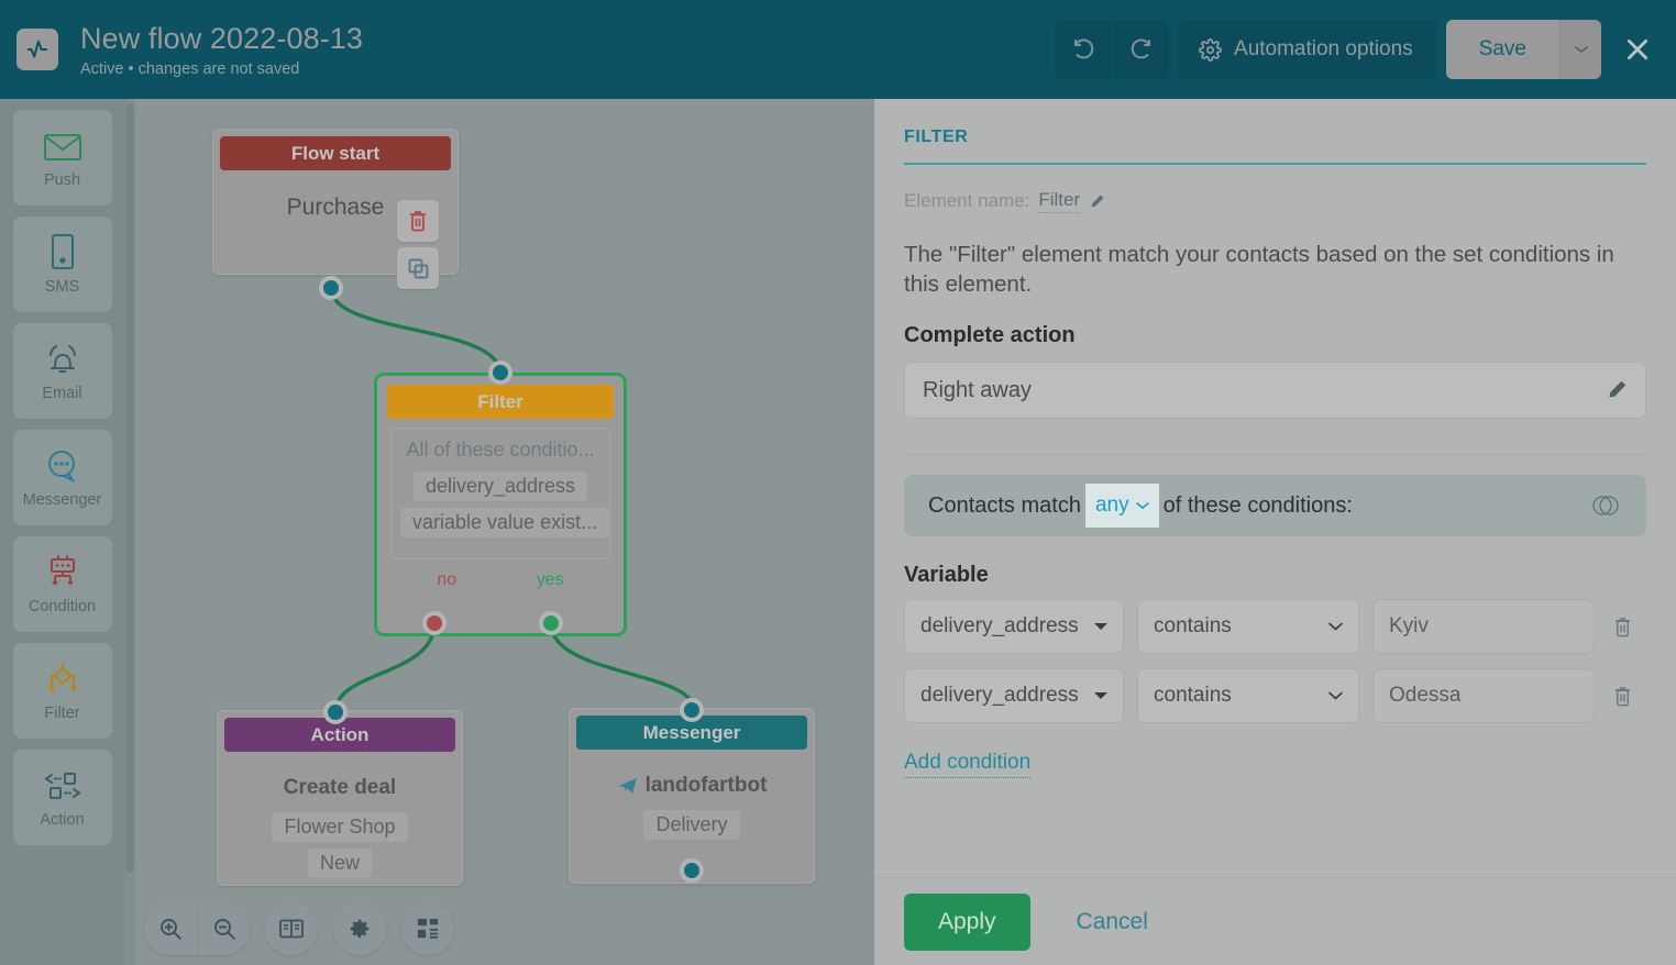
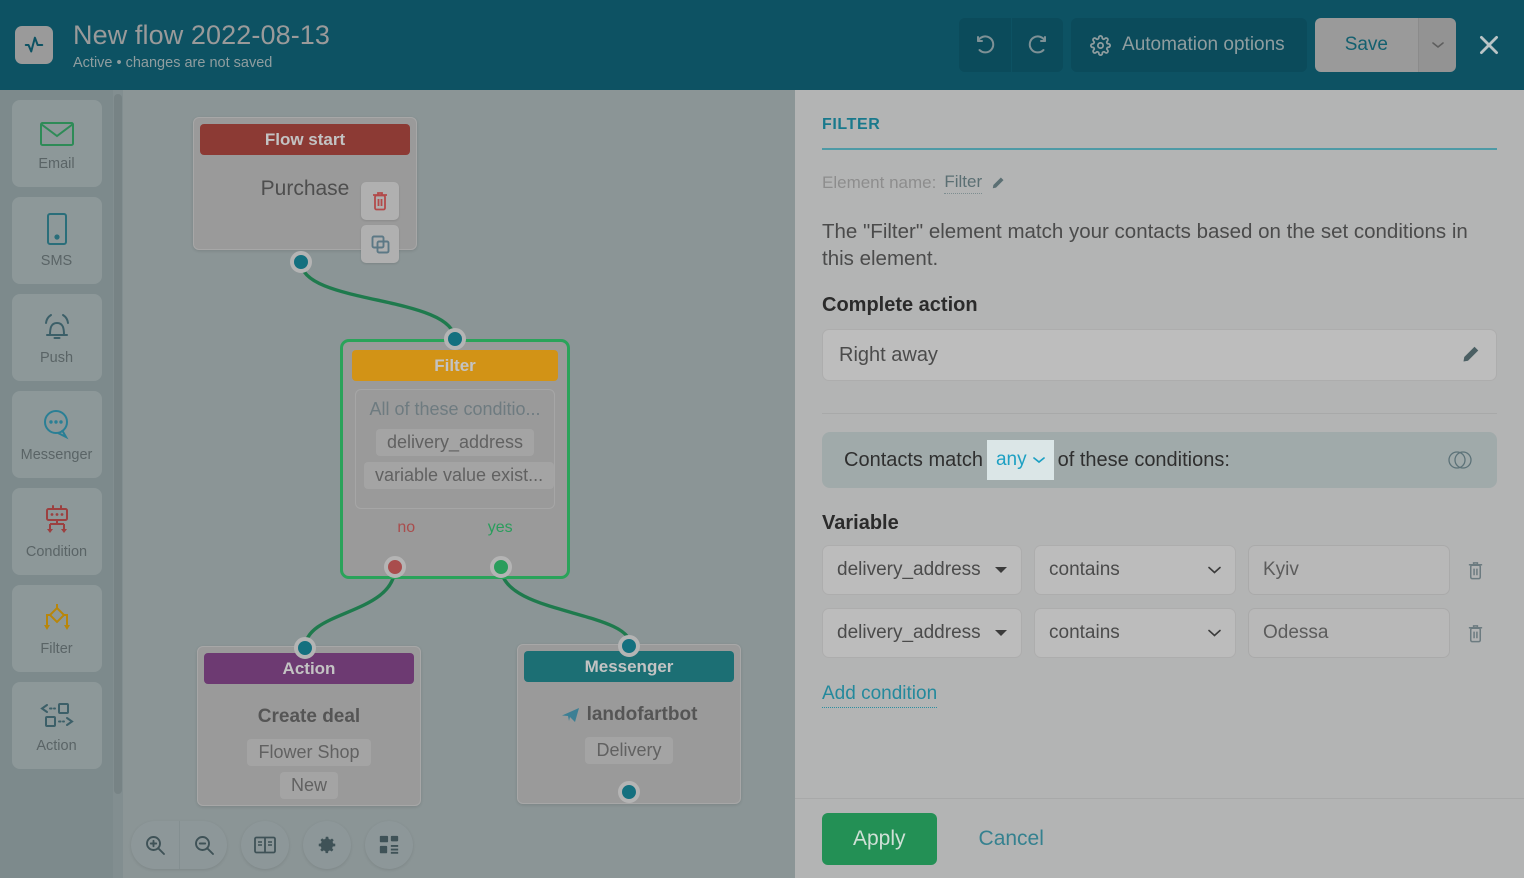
  New flow 2022-08-13
  Active • changes are not saved
  Automation options
  Save
- Push
+ Email
  SMS
- Email
+ Push
  Messenger
  Condition
  Filter
  Action
  Flow start
  Purchase
  Filter
  All of these conditio...
  delivery_address
  variable value exist...
  no
  yes
  Action
  Create deal
  Flower Shop
  New
  Messenger
  landofartbot
  Delivery
  FILTER
  Element name:
  Filter
  The "Filter" element match your contacts based on the set conditions in this element.
  Complete action
  Right away
  Contacts match
  any
  of these conditions:
  Variable
  delivery_address
  contains
  Kyiv
  delivery_address
  contains
  Odessa
  Add condition
  Apply
  Cancel
